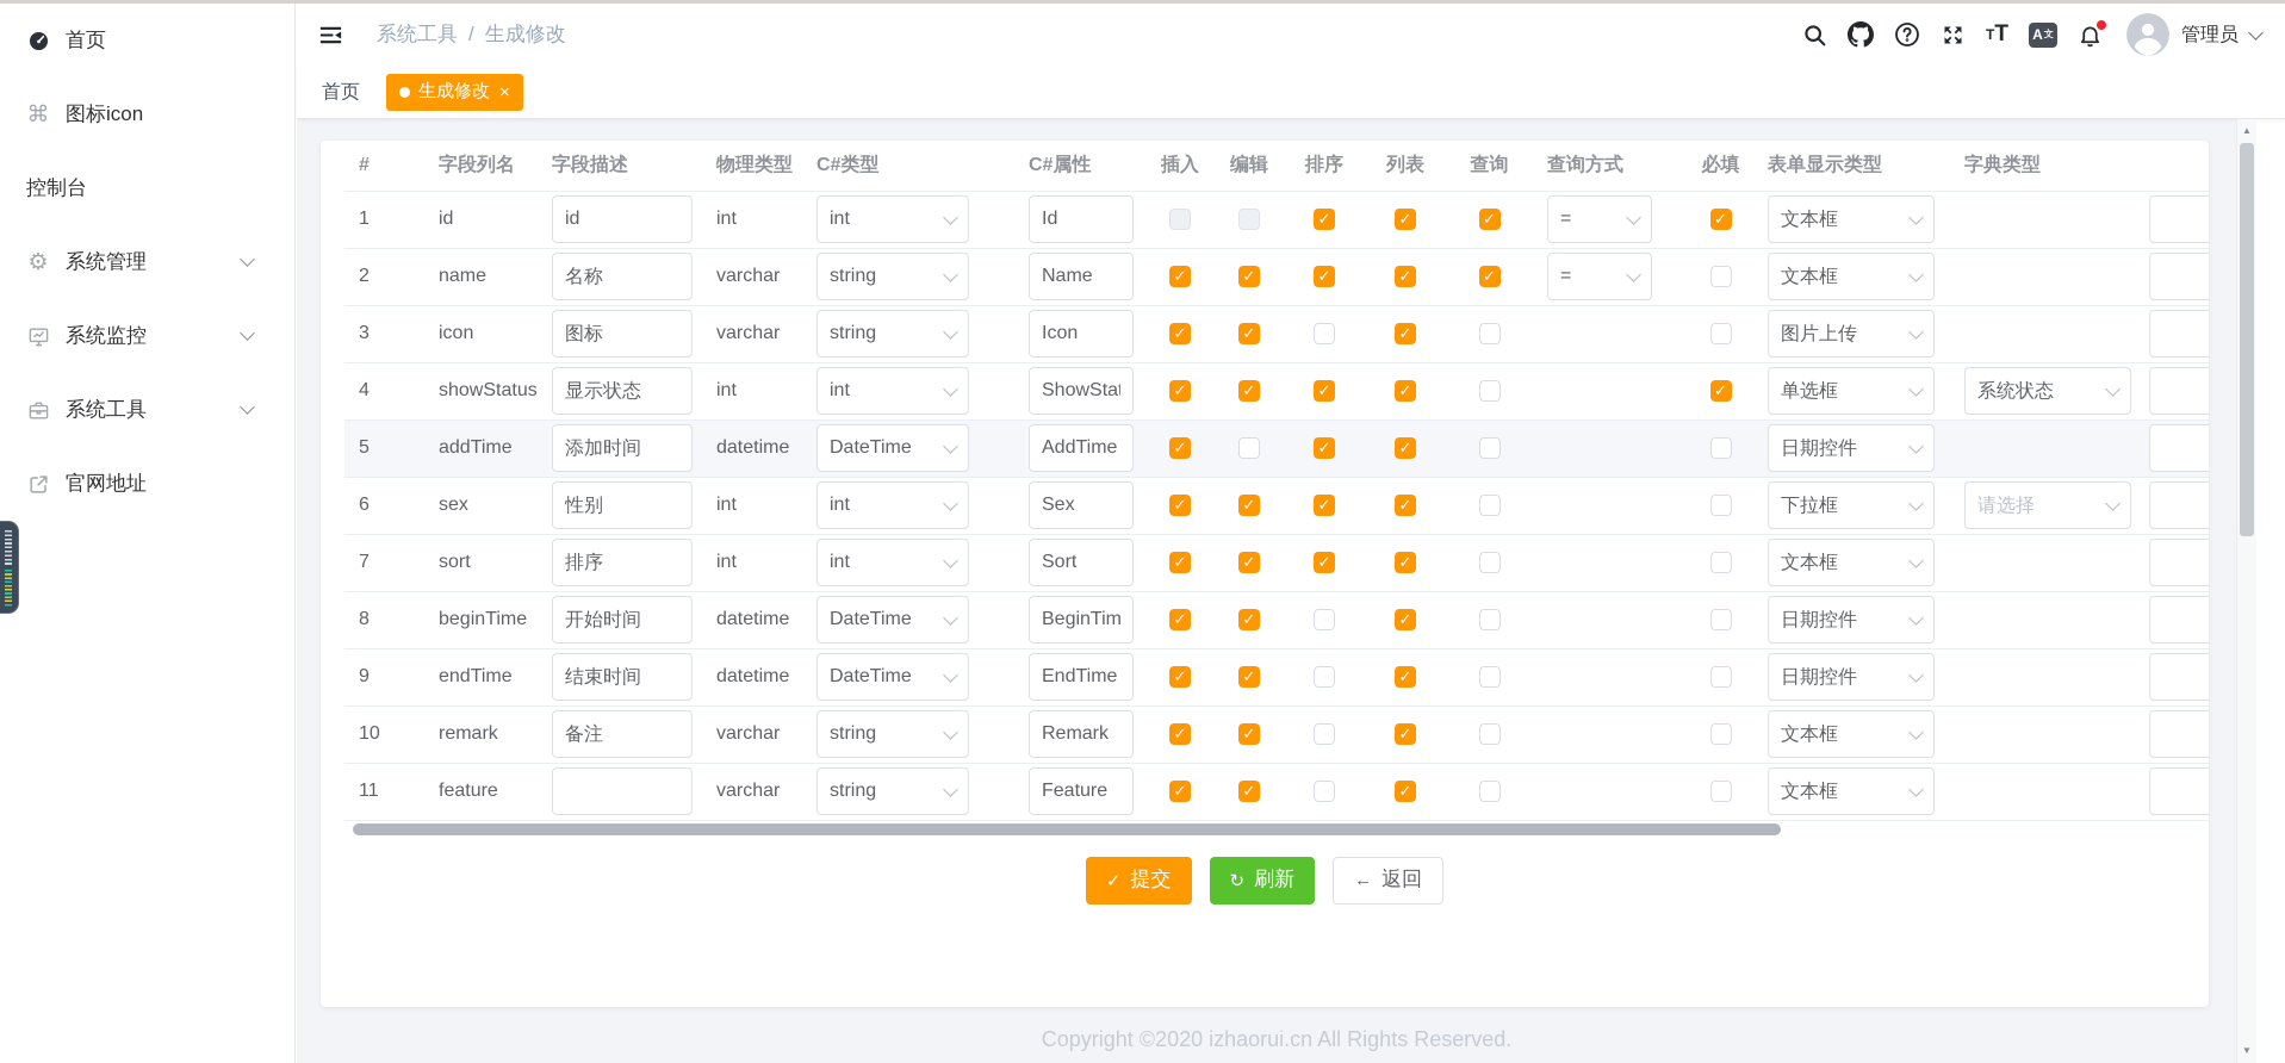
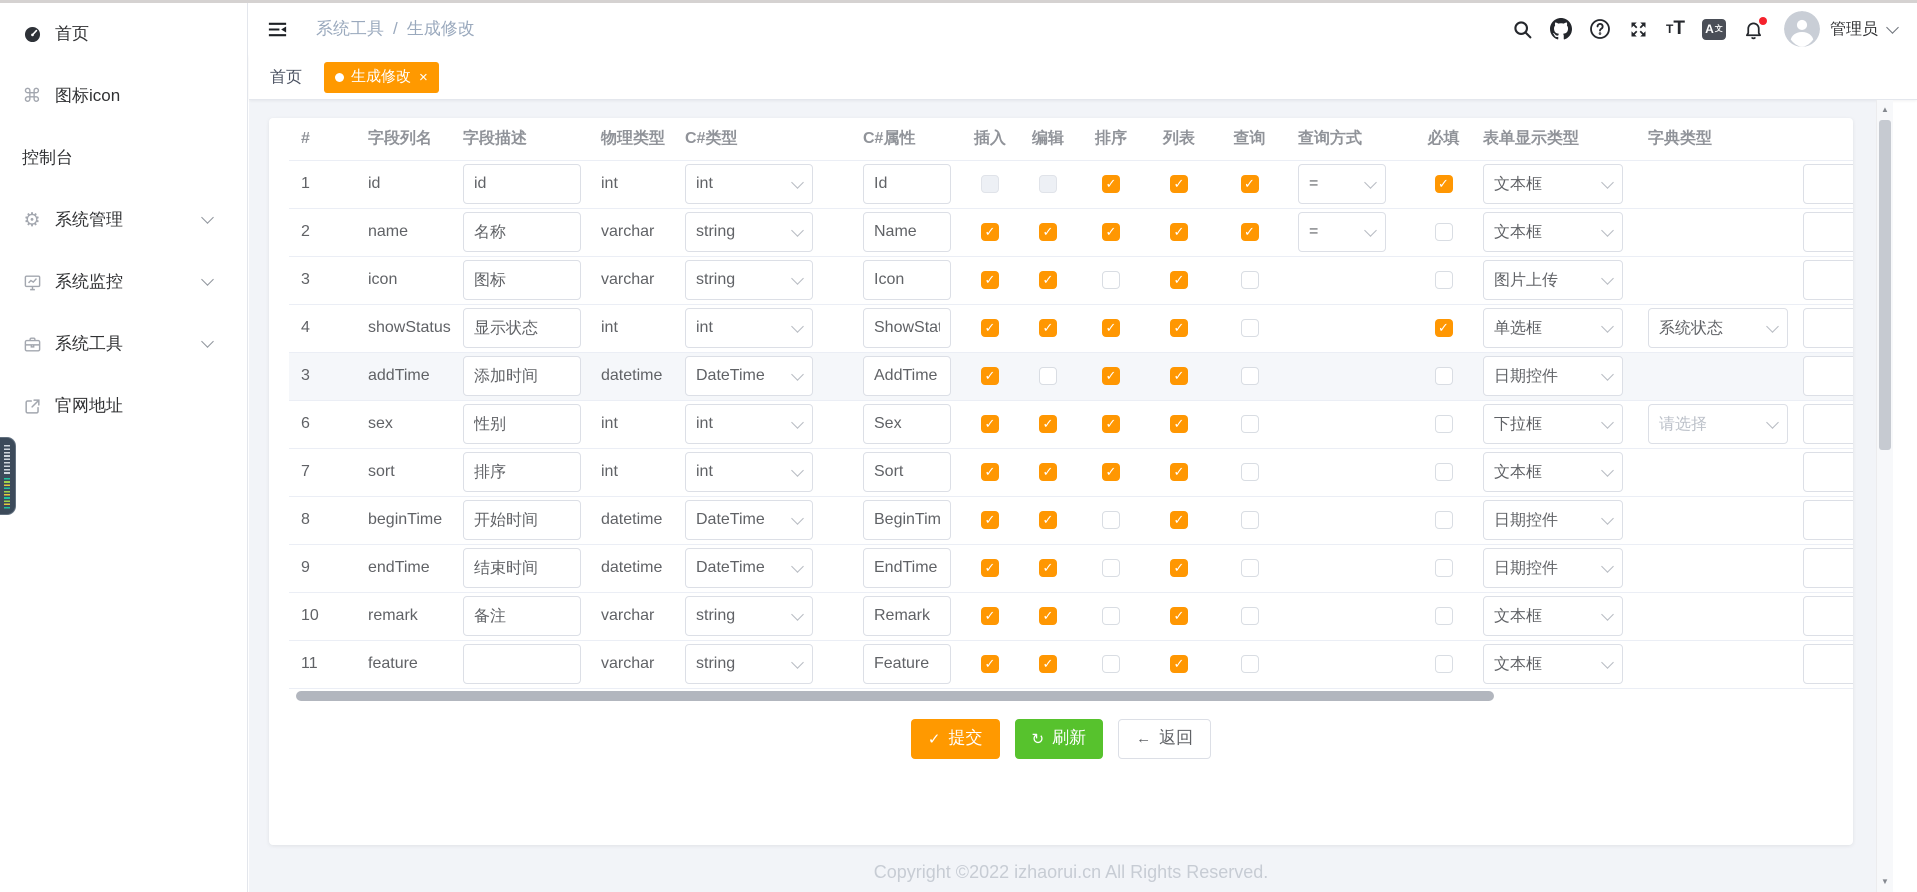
  首页
  ⌘
  图标icon
  控制台
  ⚙
  系统管理
  系统监控
  系统工具
  官网地址
  系统工具
  /
  生成修改
  T
  T
  A
  文
  管理员
  首页
  生成修改
  ×
  #	字段列名	字段描述	物理类型	C#类型	C#属性	插入	编辑	排序	列表	查询	查询方式	必填	表单显示类型	字典类型
  1	id	id	int	int	Id			✓	✓	✓	=	✓	文本框
  2	name	名称	varchar	string	Name	✓	✓	✓	✓	✓	=		文本框
  3	icon	图标	varchar	string	Icon	✓	✓		✓				图片上传
  4	showStatus	显示状态	int	int	ShowSta	✓	✓	✓	✓			✓	单选框	系统状态
- 5	addTime	添加时间	datetime	DateTime	AddTime	✓		✓	✓				日期控件
+ 3	addTime	添加时间	datetime	DateTime	AddTime	✓		✓	✓				日期控件
  6	sex	性别	int	int	Sex	✓	✓	✓	✓				下拉框	请选择
  7	sort	排序	int	int	Sort	✓	✓	✓	✓				文本框
  8	beginTime	开始时间	datetime	DateTime	BeginTim	✓	✓		✓				日期控件
  9	endTime	结束时间	datetime	DateTime	EndTime	✓	✓		✓				日期控件
  10	remark	备注	varchar	string	Remark	✓	✓		✓				文本框
  11	feature		varchar	string	Feature	✓	✓		✓				文本框
  ✓
  提交
  ↻
  刷新
  ←
  返回
- Copyright ©2020 izhaorui.cn All Rights Reserved.
+ Copyright ©2022 izhaorui.cn All Rights Reserved.
  ▲
  ▼
